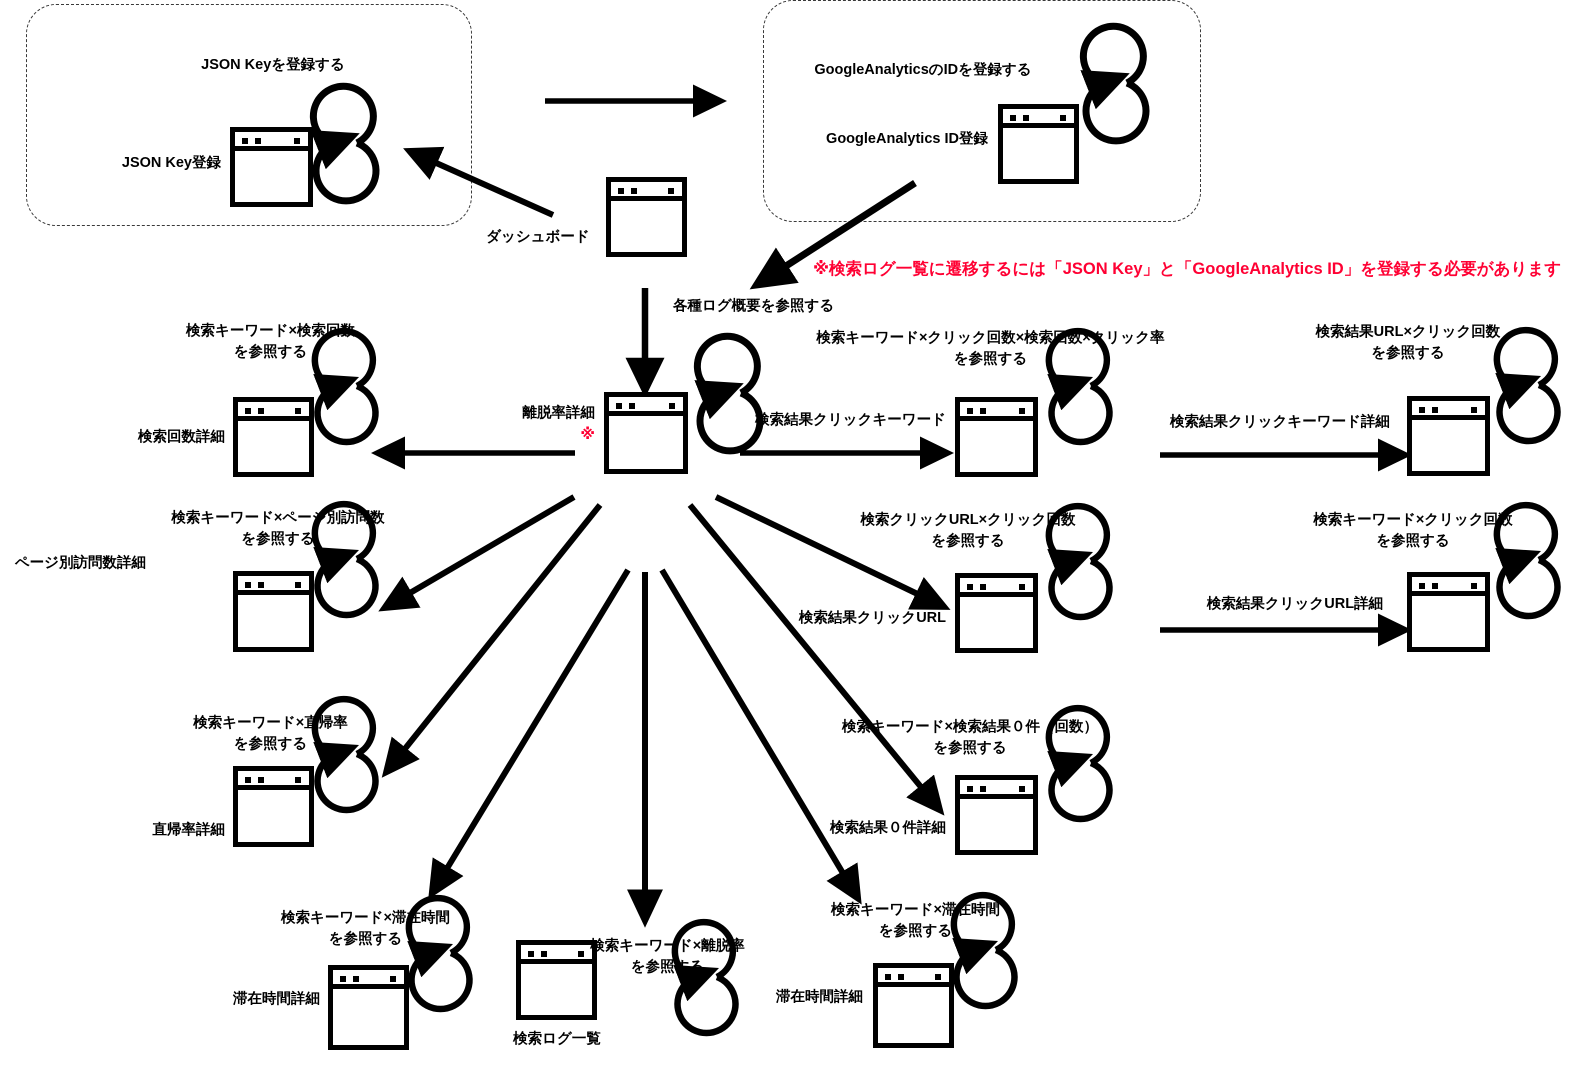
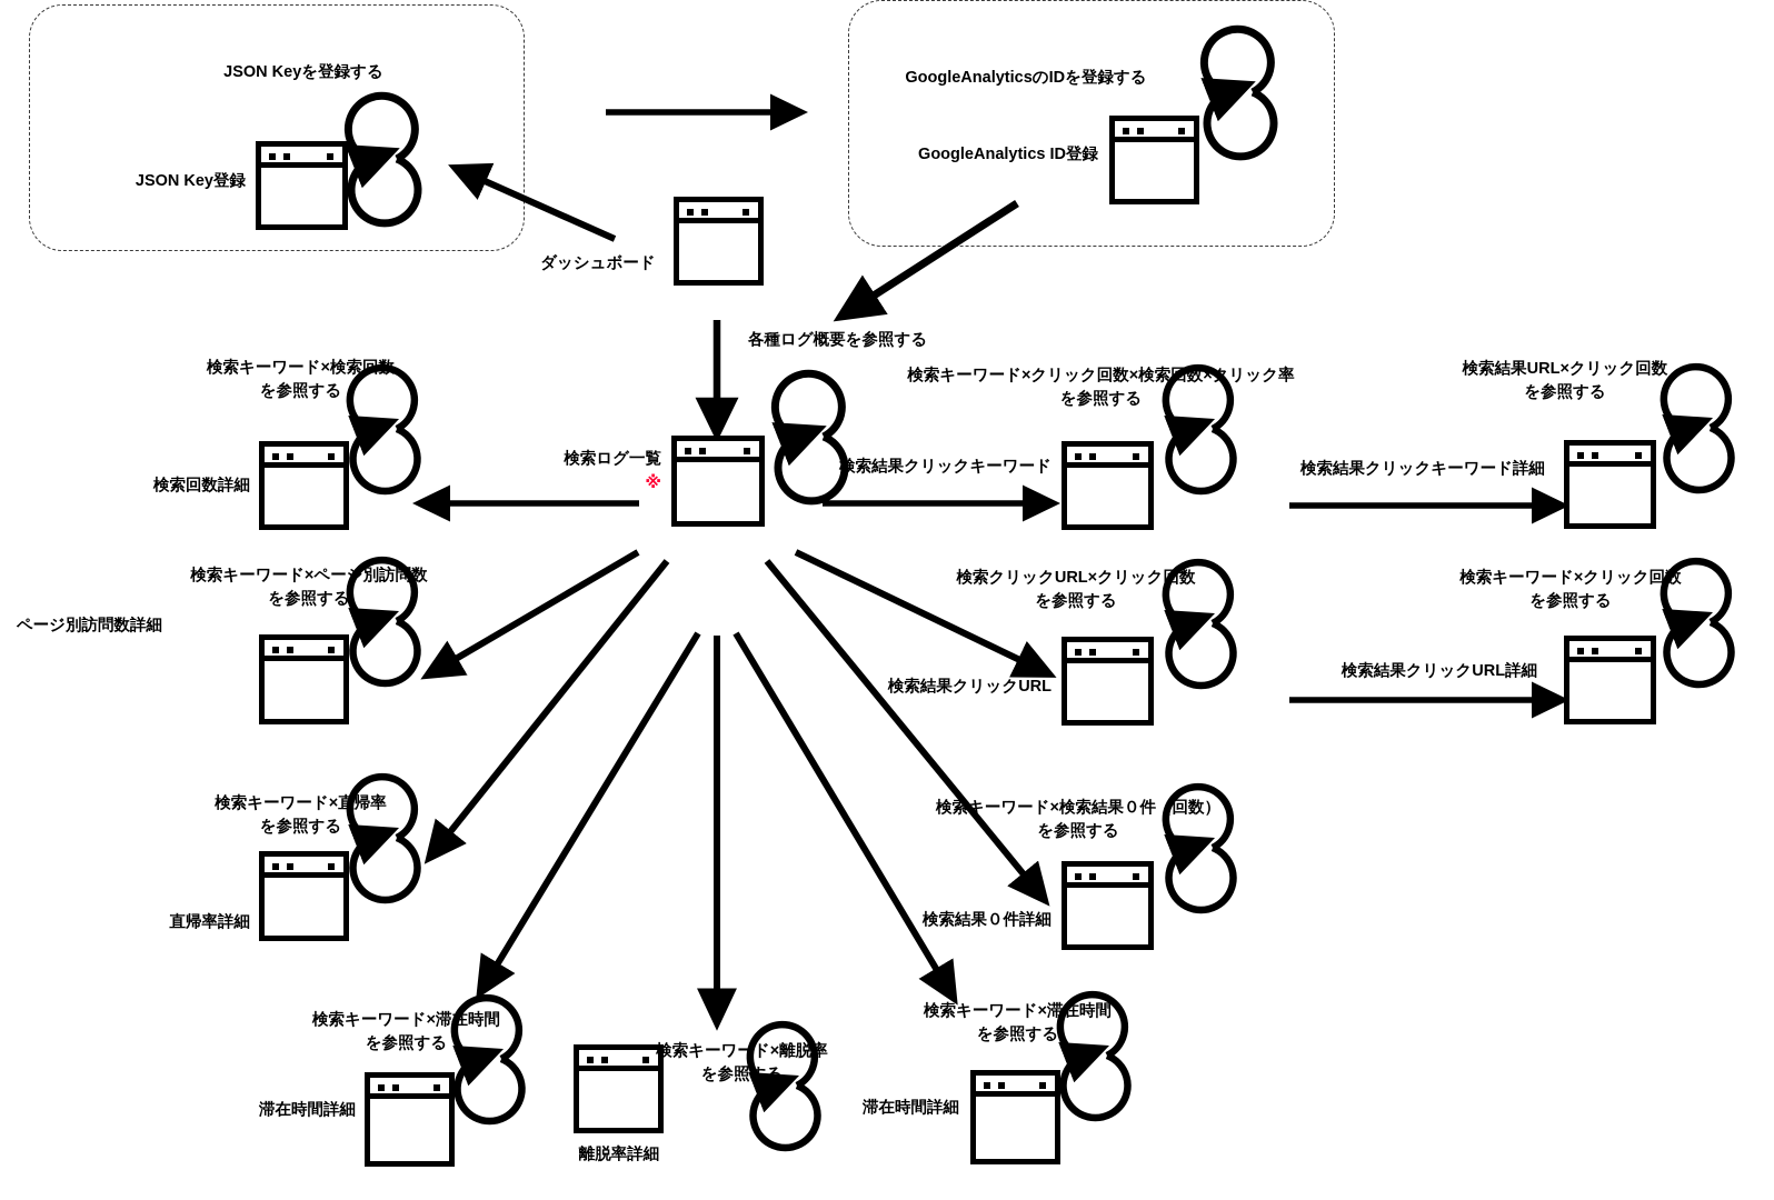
  JSON Keyを登録する
  JSON Key登録
  GoogleAnalyticsのIDを登録する
  GoogleAnalytics ID登録
  ダッシュボード
- ※検索ログ一覧に遷移するには「JSON Key」と「GoogleAnalytics ID」を登録する必要があります
  各種ログ概要を参照する
- 離脱率詳細
+ 検索ログ一覧
  ※
  検索キーワード×検索回数
  を参照する
  検索回数詳細
  検索キーワード×ページ別訪問数
  を参照する
  ページ別訪問数詳細
  検索キーワード×直帰率
  を参照する
  直帰率詳細
  検索キーワード×滞在時間
  を参照する
  滞在時間詳細
  検索キーワード×離脱率
  を参照する
- 検索ログ一覧
+ 離脱率詳細
  検索キーワード×滞在時間
  を参照する
  滞在時間詳細
  検索キーワード×クリック回数×検索回数×クリック率
  を参照する
  検索結果クリックキーワード
  検索クリックURL×クリック回数
  を参照する
  検索結果クリックURL
  検索キーワード×検索結果０件（回数）
  を参照する
  検索結果０件詳細
  検索結果URL×クリック回数
  を参照する
  検索結果クリックキーワード詳細
  検索キーワード×クリック回数
  を参照する
  検索結果クリックURL詳細
